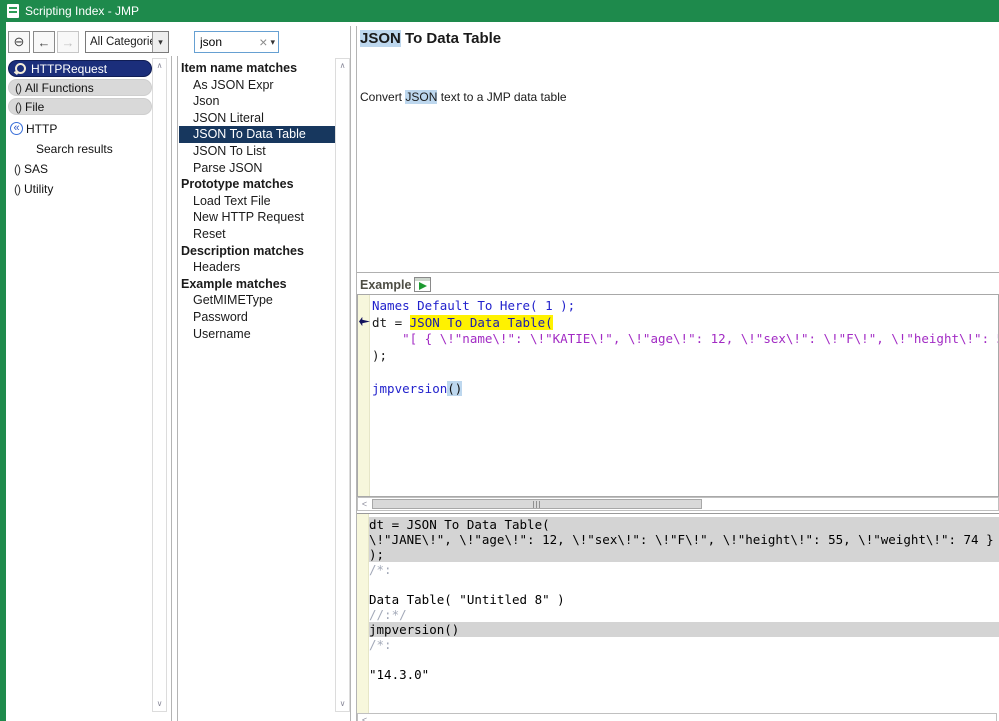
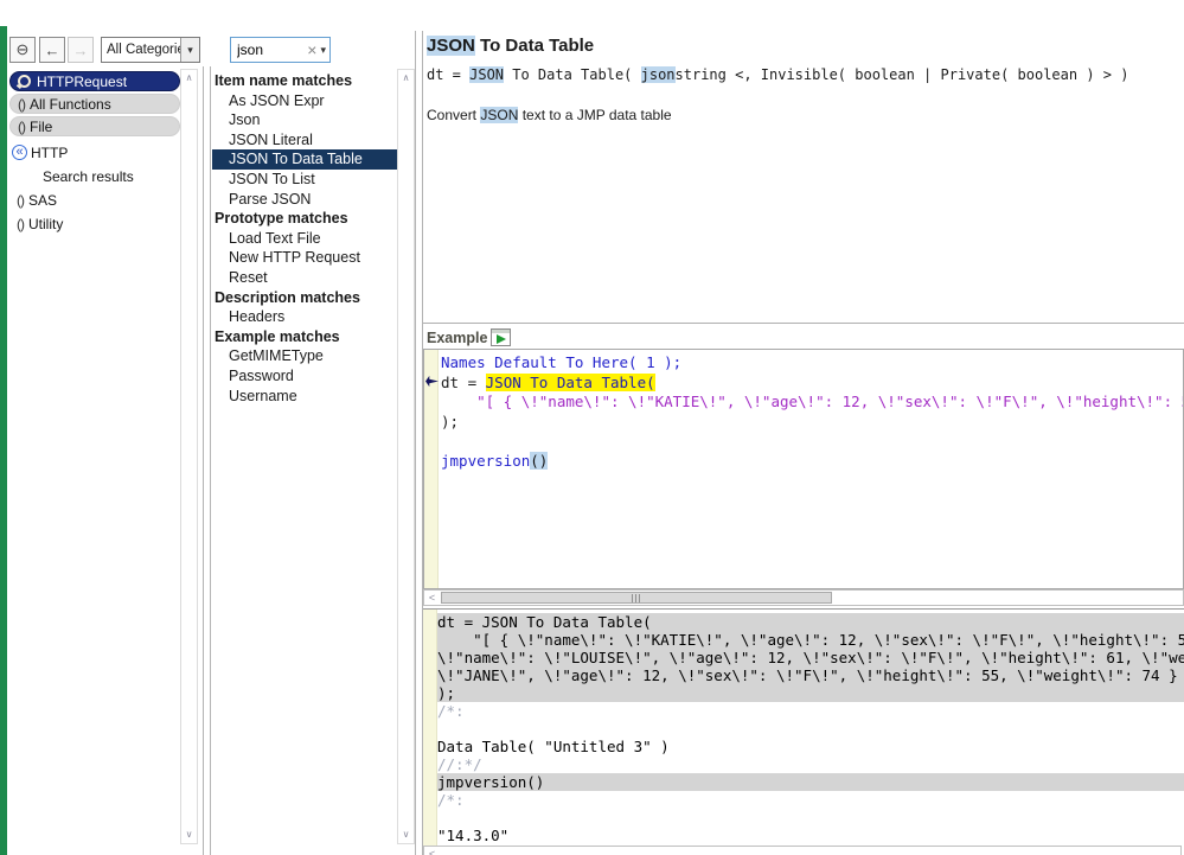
- Scripting Index - JMP
  ⊖
  ←
  →
  All Categori
  ▾
  json
  ×
  ▾
  HTTPRequest
  ()
  All Functions
  ()
  File
  «
  HTTP
  Search results
  ()
  SAS
  ()
  Utility
  ∧
  ∨
  Item name matches
  As JSON Expr
  Json
  JSON Literal
  JSON To Data Table
  JSON To List
  Parse JSON
  Prototype matches
  Load Text File
  New HTTP Request
  Reset
  Description matches
  Headers
  Example matches
  GetMIMEType
  Password
  Username
  ∧
  ∨
  JSON To Data Table
+ dt = JSON To Data Table( jsonstring <, Invisible( boolean | Private( boolean ) > )
  Convert JSON text to a JMP data table
  Example
  Names Default To Here( 1 );
  dt = JSON To Data Table(
  "[ { \!"name\!": \!"KATIE\!", \!"age\!": 12, \!"sex\!": \!"F\!", \!"height\!":
  );
  jmpversion()
  <
  dt = JSON To Data Table(
+ "[ { \!"name\!": \!"KATIE\!", \!"age\!": 12, \!"sex\!": \!"F\!", \!"height\!": 5
+ \!"name\!": \!"LOUISE\!", \!"age\!": 12, \!"sex\!": \!"F\!", \!"height\!": 61, \!"we
  \!"JANE\!", \!"age\!": 12, \!"sex\!": \!"F\!", \!"height\!": 55, \!"weight\!": 74 }
  );
  /*:
- Data Table( "Untitled 8" )
+ Data Table( "Untitled 3" )
  //:*/
  jmpversion()
  /*:
  "14.3.0"
  <
